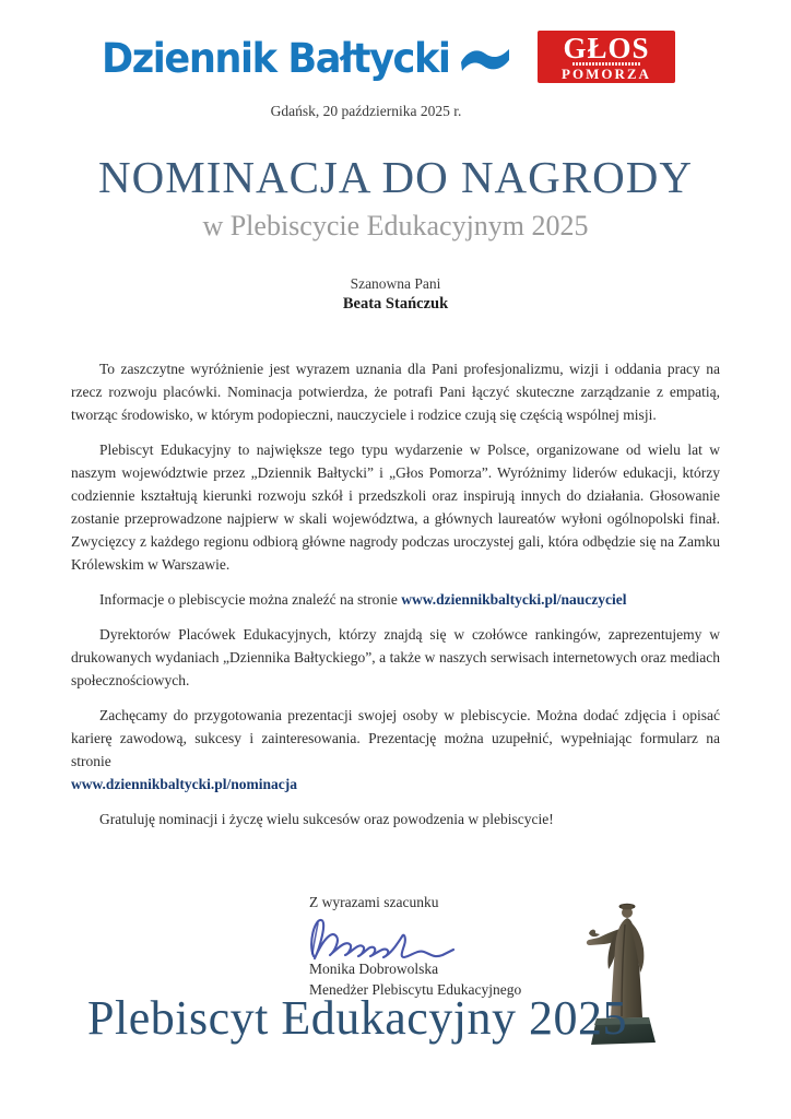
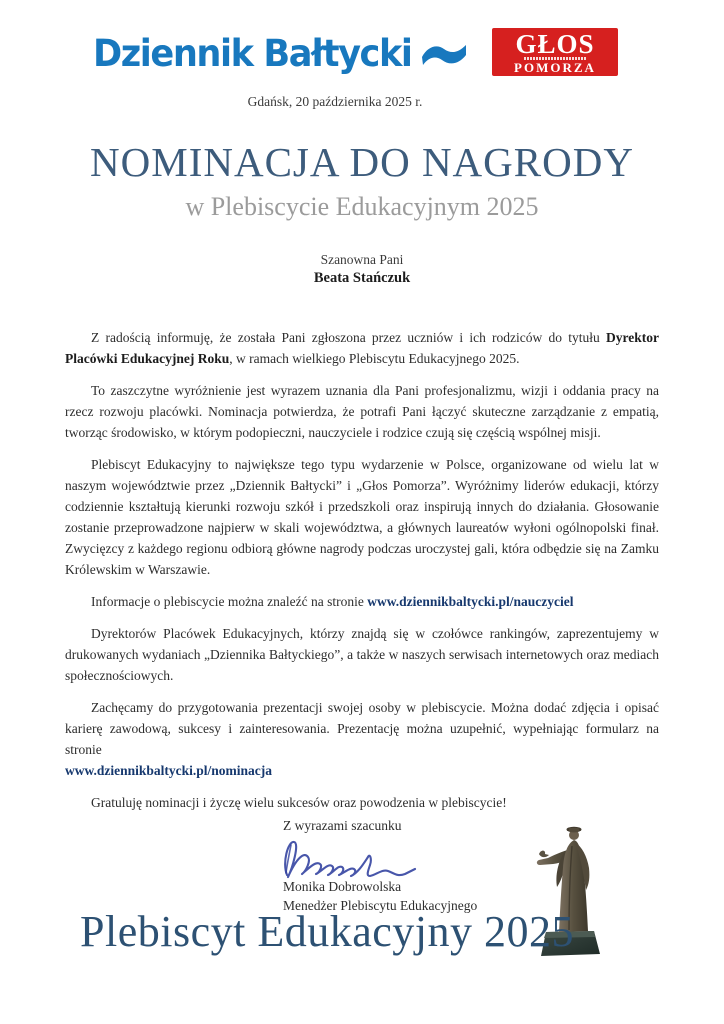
  Dziennik Bałtycki
  GŁOS
  POMORZA
  Gdańsk, 20 października 2025 r.
  NOMINACJA DO NAGRODY
  w Plebiscycie Edukacyjnym 2025
  Szanowna Pani
  Beata Stańczuk
+ Z radością informuję, że została Pani zgłoszona przez uczniów i ich rodziców do tytułu Dyrektor Placówki Edukacyjnej Roku, w ramach wielkiego Plebiscytu Edukacyjnego 2025.
  To zaszczytne wyróżnienie jest wyrazem uznania dla Pani profesjonalizmu, wizji i oddania pracy na rzecz rozwoju placówki. Nominacja potwierdza, że potrafi Pani łączyć skuteczne zarządzanie z empatią, tworząc środowisko, w którym podopieczni, nauczyciele i rodzice czują się częścią wspólnej misji.
  Plebiscyt Edukacyjny to największe tego typu wydarzenie w Polsce, organizowane od wielu lat w naszym województwie przez „Dziennik Bałtycki” i „Głos Pomorza”. Wyróżnimy liderów edukacji, którzy codziennie kształtują kierunki rozwoju szkół i przedszkoli oraz inspirują innych do działania. Głosowanie zostanie przeprowadzone najpierw w skali województwa, a głównych laureatów wyłoni ogólnopolski finał. Zwycięzcy z każdego regionu odbiorą główne nagrody podczas uroczystej gali, która odbędzie się na Zamku Królewskim w Warszawie.
  Informacje o plebiscycie można znaleźć na stronie www.dziennikbaltycki.pl/nauczyciel
  Dyrektorów Placówek Edukacyjnych, którzy znajdą się w czołówce rankingów, zaprezentujemy w drukowanych wydaniach „Dziennika Bałtyckiego”, a także w naszych serwisach internetowych oraz mediach społecznościowych.
  Zachęcamy do przygotowania prezentacji swojej osoby w plebiscycie. Można dodać zdjęcia i opisać karierę zawodową, sukcesy i zainteresowania. Prezentację można uzupełnić, wypełniając formularz na stronie
  www.dziennikbaltycki.pl/nominacja
  Gratuluję nominacji i życzę wielu sukcesów oraz powodzenia w plebiscycie!
  Z wyrazami szacunku
  Monika Dobrowolska
  Menedżer Plebiscytu Edukacyjnego
  Plebiscyt Edukacyjny 2025
